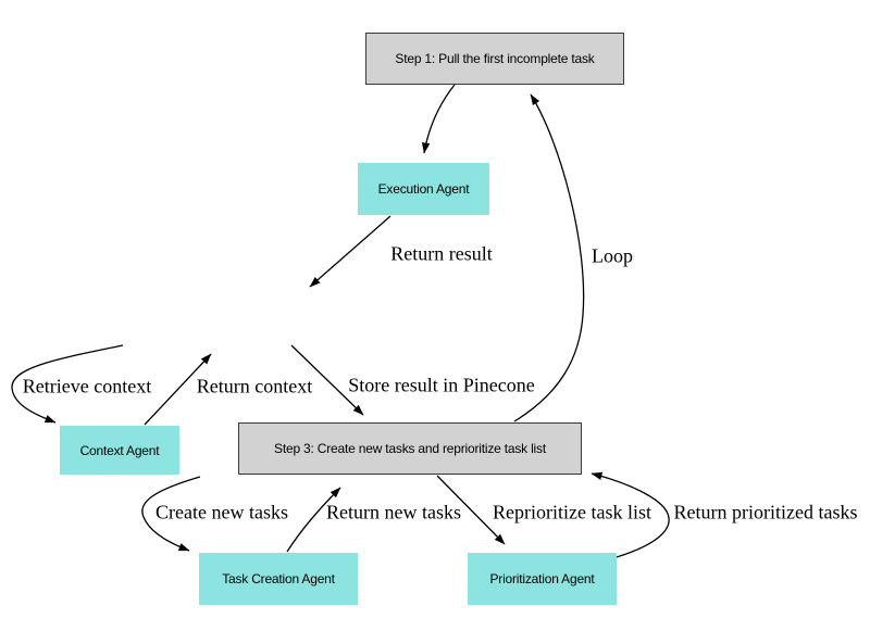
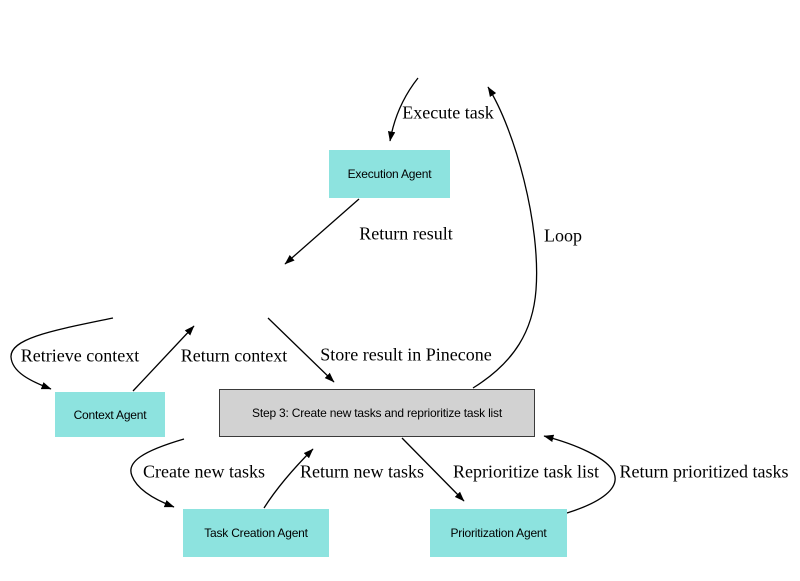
- Step 1: Pull the first incomplete task
  Execution Agent
  Context Agent
  Step 3: Create new tasks and reprioritize task list
  Task Creation Agent
  Prioritization Agent
+ Execute task
  Return result
  Loop
  Retrieve context
  Return context
  Store result in Pinecone
  Create new tasks
  Return new tasks
  Reprioritize task list
  Return prioritized tasks
